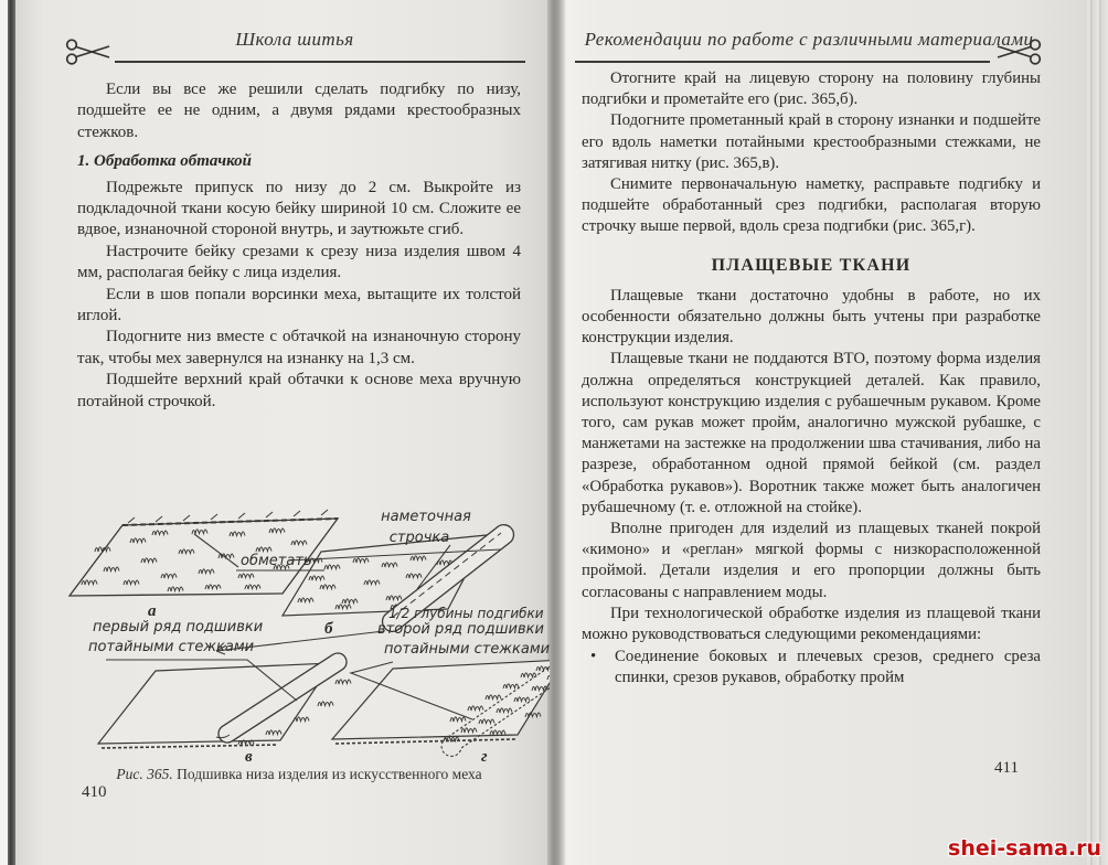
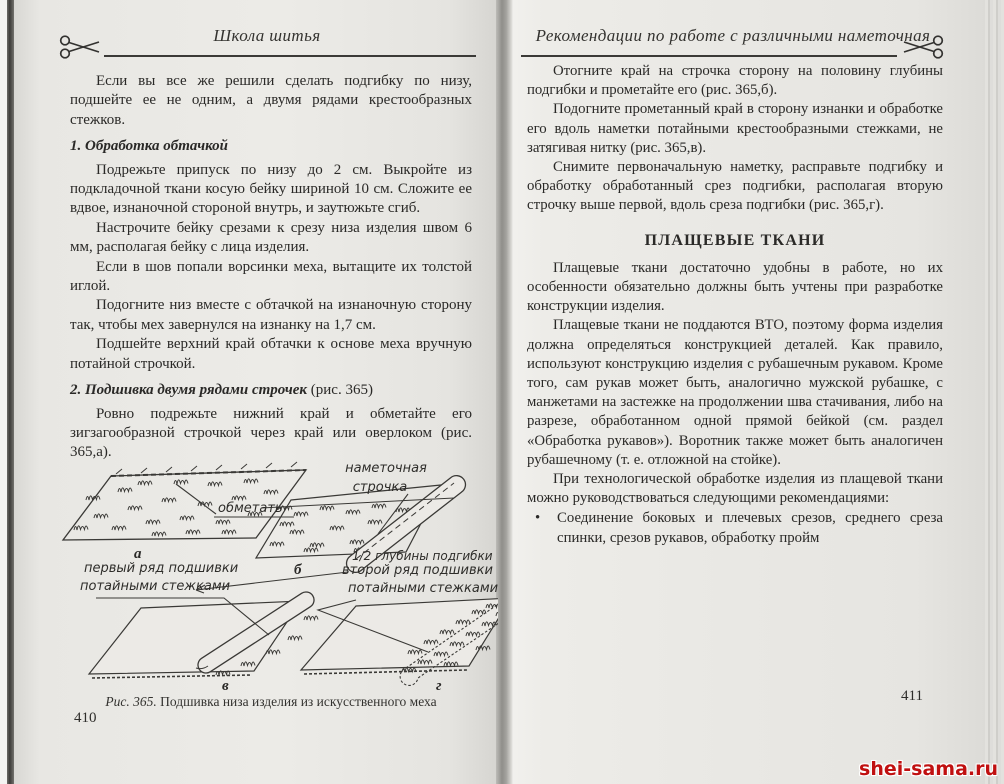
  Школа шитья
  Если вы все же решили сделать подгибку по низу, подшейте ее не одним, а двумя рядами крестообразных стежков.
  1. Обработка обтачкой
  Подрежьте припуск по низу до 2 см. Выкройте из подкладочной ткани косую бейку шириной 10 см. Сложите ее вдвое, изнаночной стороной внутрь, и заутюжьте сгиб.
- Настрочите бейку срезами к срезу низа изделия швом 4 мм, располагая бейку с лица изделия.
+ Настрочите бейку срезами к срезу низа изделия швом 6 мм, располагая бейку с лица изделия.
  Если в шов попали ворсинки меха, вытащите их толстой иглой.
- Подогните низ вместе с обтачкой на изнаночную сторону так, чтобы мех завернулся на изнанку на 1,3 см.
+ Подогните низ вместе с обтачкой на изнаночную сторону так, чтобы мех завернулся на изнанку на 1,7 см.
  Подшейте верхний край обтачки к основе меха вручную потайной строчкой.
+ 2. Подшивка двумя рядами строчек (рис. 365)
+ Ровно подрежьте нижний край и обметайте его зигзагообразной строчкой через край или оверлоком (рис. 365,а).
  наметочная
  строчка
  обметать
  1/2 глубины подгибки
  первый ряд подшивки
  потайными стежками
  второй ряд подшивки
  потайными стежками
  а
  б
  в
  г
  Рис. 365. Подшивка низа изделия из искусственного меха
  410
- Рекомендации по работе с различными материалами
+ Рекомендации по работе с различными наметочная
- Отогните край на лицевую сторону на половину глубины подгибки и прометайте его (рис. 365,б).
+ Отогните край на строчка сторону на половину глубины подгибки и прометайте его (рис. 365,б).
- Подогните прометанный край в сторону изнанки и подшейте его вдоль наметки потайными крестообразными стежками, не затягивая нитку (рис. 365,в).
+ Подогните прометанный край в сторону изнанки и обработке его вдоль наметки потайными крестообразными стежками, не затягивая нитку (рис. 365,в).
- Снимите первоначальную наметку, расправьте подгибку и подшейте обработанный срез подгибки, располагая вторую строчку выше первой, вдоль среза подгибки (рис. 365,г).
+ Снимите первоначальную наметку, расправьте подгибку и обработку обработанный срез подгибки, располагая вторую строчку выше первой, вдоль среза подгибки (рис. 365,г).
  ПЛАЩЕВЫЕ ТКАНИ
  Плащевые ткани достаточно удобны в работе, но их особенности обязательно должны быть учтены при разработке конструкции изделия.
- Плащевые ткани не поддаются ВТО, поэтому форма изделия должна определяться конструкцией деталей. Как правило, используют конструкцию изделия с рубашечным рукавом. Кроме того, сам рукав может пройм, аналогично мужской рубашке, с манжетами на застежке на продолжении шва стачивания, либо на разрезе, обработанном одной прямой бейкой (см. раздел «Обработка рукавов»). Воротник также может быть аналогичен рубашечному (т. е. отложной на стойке).
+ Плащевые ткани не поддаются ВТО, поэтому форма изделия должна определяться конструкцией деталей. Как правило, используют конструкцию изделия с рубашечным рукавом. Кроме того, сам рукав может быть, аналогично мужской рубашке, с манжетами на застежке на продолжении шва стачивания, либо на разрезе, обработанном одной прямой бейкой (см. раздел «Обработка рукавов»). Воротник также может быть аналогичен рубашечному (т. е. отложной на стойке).
- Вполне пригоден для изделий из плащевых тканей покрой «кимоно» и «реглан» мягкой формы с низкорасположенной проймой. Детали изделия и его пропорции должны быть согласованы с направлением моды.
  При технологической обработке изделия из плащевой ткани можно руководствоваться следующими рекомендациями:
  •
  Соединение боковых и плечевых срезов, среднего среза спинки, срезов рукавов, обработку пройм
  411
  shei-sama.ru
